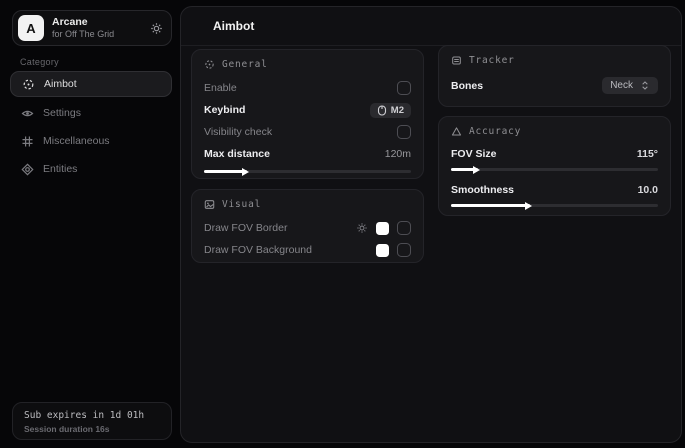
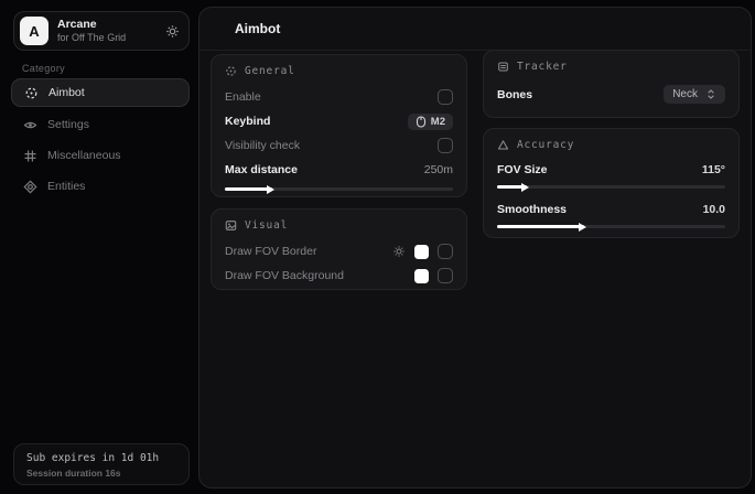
  A
  Arcane
  for Off The Grid
  Category
  Aimbot
  Settings
  Miscellaneous
  Entities
  Sub expires in 1d 01h
  Session duration 16s
  Aimbot
  General
  Enable
  Keybind
  M2
  Visibility check
  Max distance
- 120m
+ 250m
  Visual
  Draw FOV Border
  Draw FOV Background
  Tracker
  Bones
  Neck
  Accuracy
  FOV Size
  115°
  Smoothness
  10.0
